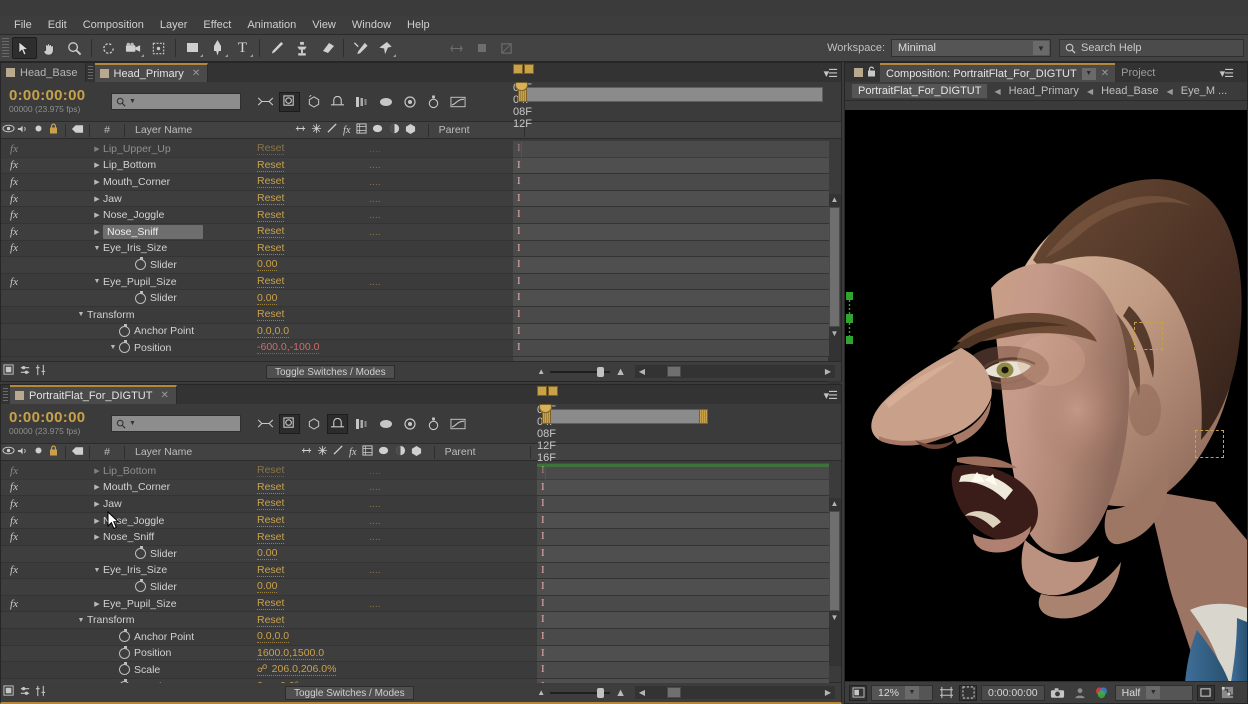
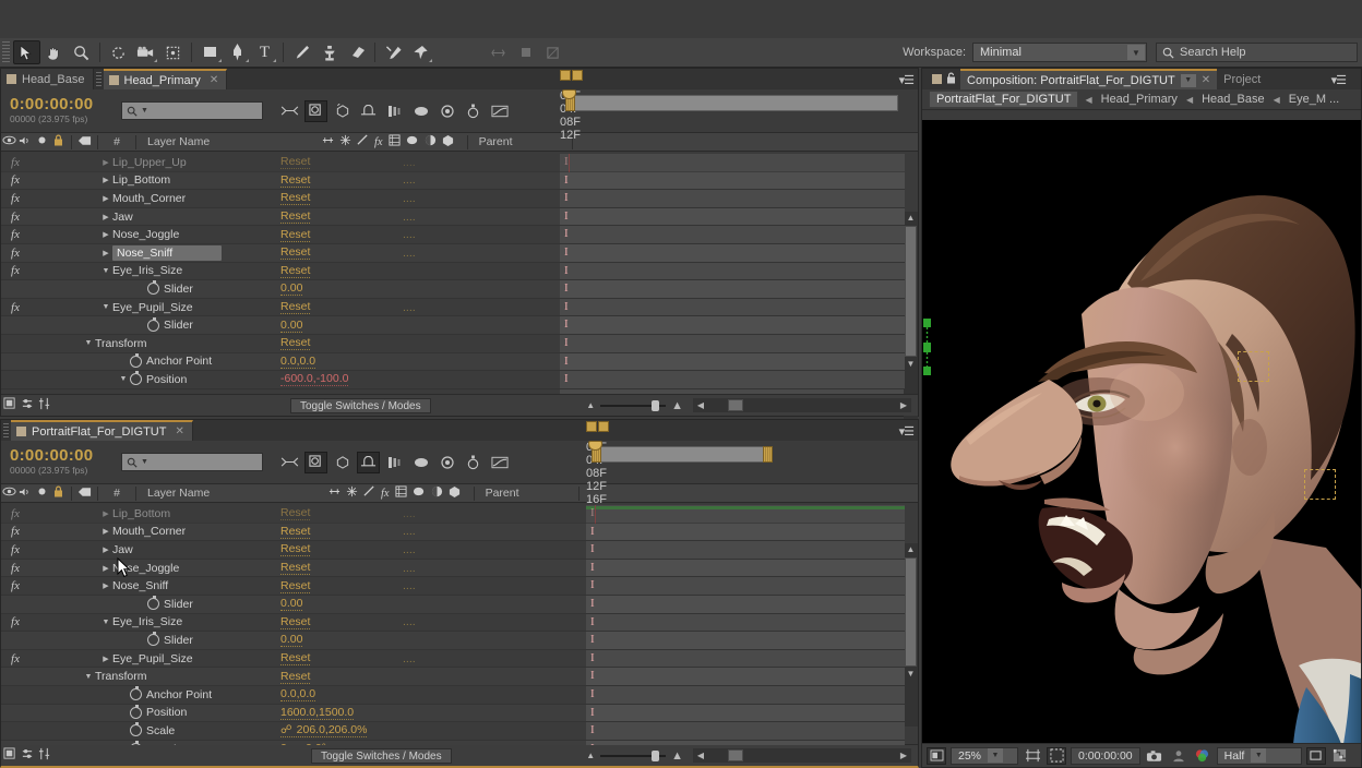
- File
- Edit
- Composition
- Layer
- Effect
- Animation
- View
- Window
- Help
  T
  Workspace:
  Minimal
  ▼
  Search Help
  Head_Base
  Head_Primary
  ✕
  ▾☰
  0:00:00:00
  00000 (23.975 fps)
  08F
  12F
  #
  Layer Name
  fx
  Parent
  fx
  Lip_Upper_Up
  Reset
  ....
  I
  fx
  Lip_Bottom
  Reset
  ....
  I
  fx
  Mouth_Corner
  Reset
  ....
  I
  fx
  Jaw
  Reset
  ....
  I
  fx
  Nose_Joggle
  Reset
  ....
  I
  fx
  Nose_Sniff
  Reset
  ....
  I
  fx
  Eye_Iris_Size
  Reset
  I
  Slider
  0.00
  I
  fx
  Eye_Pupil_Size
  Reset
  ....
  I
  Slider
  0.00
  I
  Transform
  Reset
  I
  Anchor Point
  0.0,0.0
  I
  Position
  -600.0,-100.0
  I
  ▲
  ▼
  Toggle Switches / Modes
  ▲
  ▲
  ◀
  ▶
  PortraitFlat_For_DIGTUT
  ✕
  ▾☰
  0:00:00:00
  00000 (23.975 fps)
  08F
  12F
  16F
  #
  Layer Name
  fx
  Parent
  fx
  Lip_Bottom
  Reset
  ....
  I
  fx
  Mouth_Corner
  Reset
  ....
  I
  fx
  Jaw
  Reset
  ....
  I
  fx
  Nse_Joggle
  Reset
  ....
  I
  fx
  Nose_Sniff
  Reset
  ....
  I
  Slider
  0.00
  I
  fx
  Eye_Iris_Size
  Reset
  ....
  I
  Slider
  0.00
  I
  fx
  Eye_Pupil_Size
  Reset
  ....
  I
  Transform
  Reset
  I
  Anchor Point
  0.0,0.0
  I
  Position
  1600.0,1500.0
  I
  Scale
  ☍ 206.0,206.0%
  I
  ▲
  ▼
  Toggle Switches / Modes
  ▲
  ▲
  ◀
  ▶
  Composition: PortraitFlat_For_DIGTUT
  ✕
  Project
  ▾☰
  PortraitFlat_For_DIGTUT
  ◀
  Head_Primary
  ◀
  Head_Base
  ◀
  Eye_M ...
- 12%
+ 25%
  0:00:00:00
  Half
